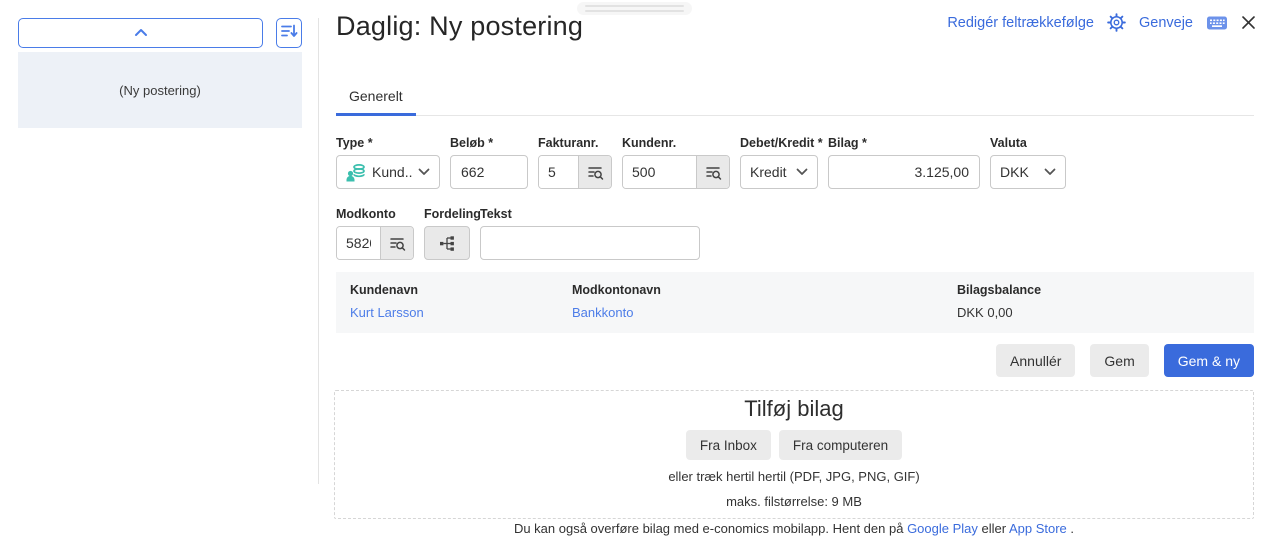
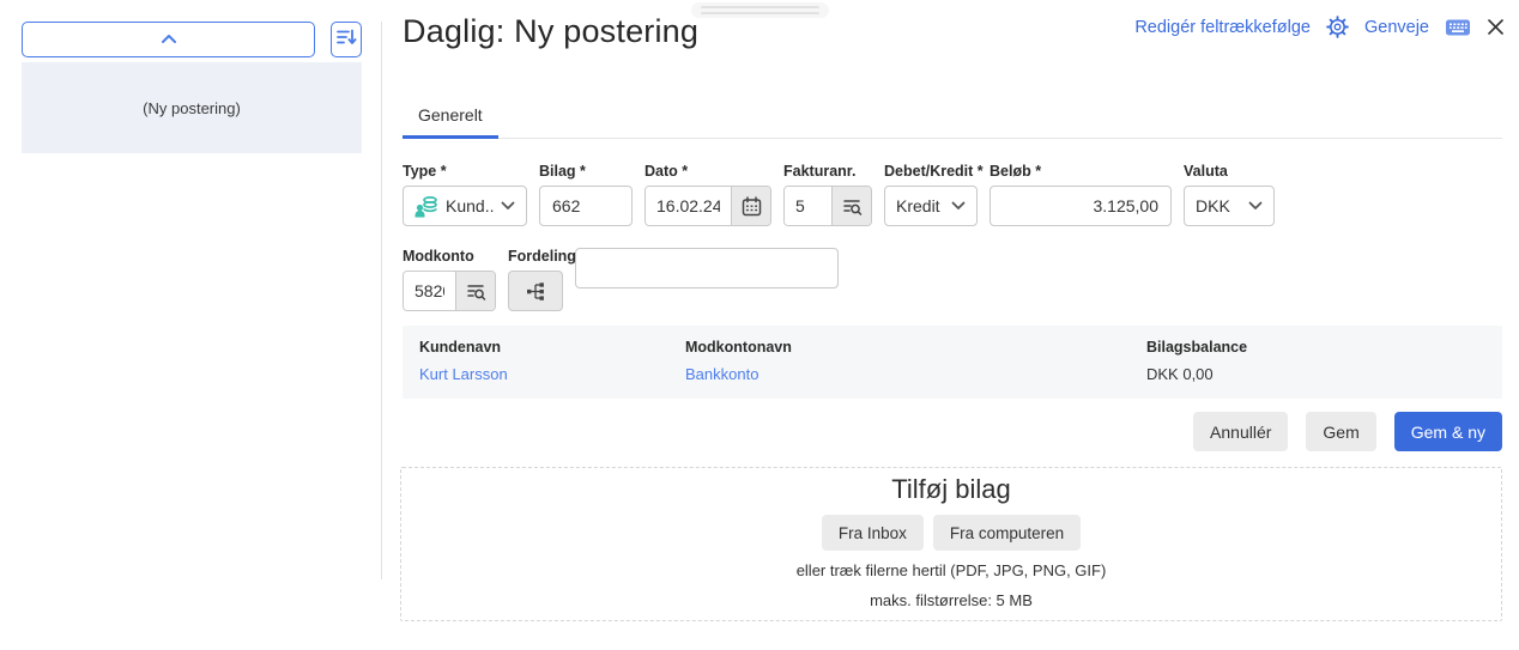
  (Ny postering)
  Daglig: Ny postering
  Redigér feltrækkefølge
  Genveje
  Generelt
  Type *
  Kund..
- Beløb *
+ Bilag *
  662
+ Dato *
+ 16.02.24
  Fakturanr.
  5
- Kundenr.
- 500
  Debet/Kredit *
  Kredit
- Bilag *
+ Beløb *
  3.125,00
  Valuta
  DKK
  Modkonto
  582
  Fordeling
- Tekst
  Kundenavn
  Kurt Larsson
  Modkontonavn
  Bankkonto
  Bilagsbalance
  DKK 0,00
  Annullér
  Gem
  Gem & ny
  Tilføj bilag
  Fra Inbox
  Fra computeren
- eller træk hertil hertil (PDF, JPG, PNG, GIF)
+ eller træk filerne hertil (PDF, JPG, PNG, GIF)
- maks. filstørrelse: 9 MB
+ maks. filstørrelse: 5 MB
- Du kan også overføre bilag med e-conomics mobilapp. Hent den på Google Play eller App Store .
